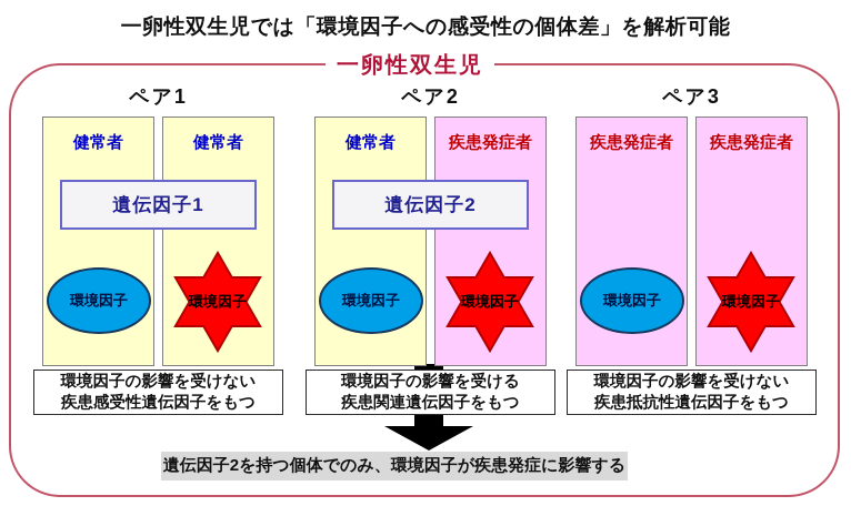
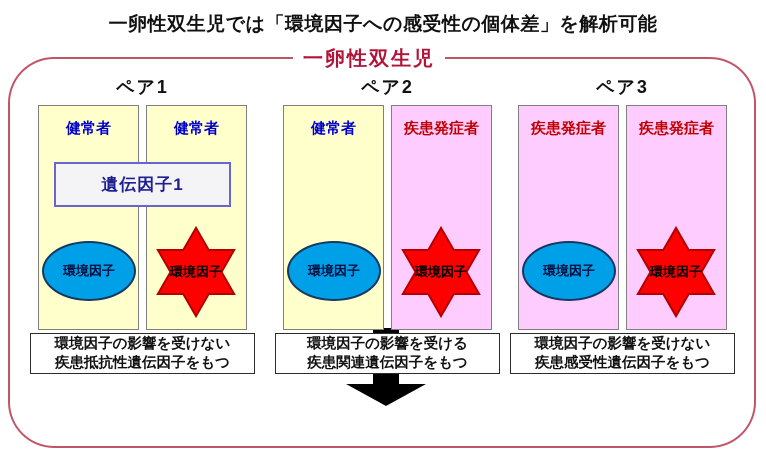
  一卵性双生児では「環境因子への感受性の個体差」を解析可能
  一卵性双生児
  ペア1
  健常者
  健常者
  遺伝因子1
  環境因子
  環境因子
  環境因子の影響を受けない
- 疾患感受性遺伝因子をもつ
+ 疾患抵抗性遺伝因子をもつ
  ペア2
  健常者
  疾患発症者
- 遺伝因子2
  環境因子
  環境因子
  環境因子の影響を受ける
  疾患関連遺伝因子をもつ
  ペア3
  疾患発症者
  疾患発症者
  環境因子
  環境因子
  環境因子の影響を受けない
- 疾患抵抗性遺伝因子をもつ
+ 疾患感受性遺伝因子をもつ
- 遺伝因子2を持つ個体でのみ、環境因子が疾患発症に影響する
